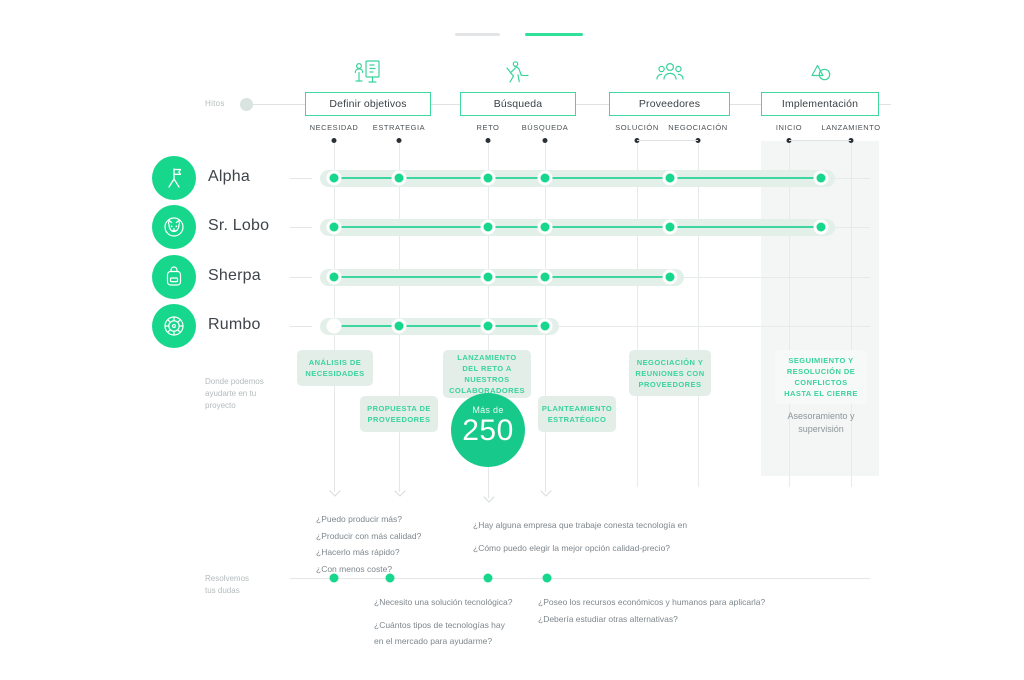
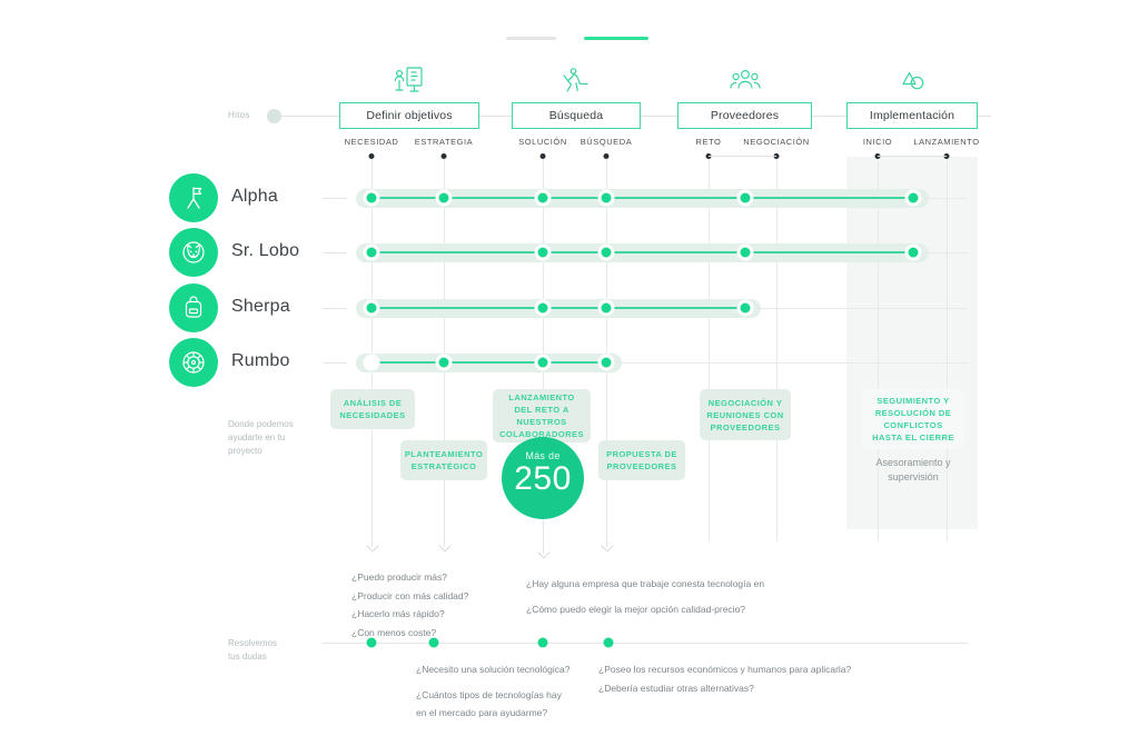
  Hitos
  Donde podemos
  ayudarte en tu
  proyecto
  Resolvemos
  tus dudas
  Definir objetivos
  Búsqueda
  Proveedores
  Implementación
  NECESIDAD
  ESTRATEGIA
- RETO
+ SOLUCIÓN
  BÚSQUEDA
- SOLUCIÓN
+ RETO
  NEGOCIACIÓN
  INICIO
  LANZAMIENTO
  Alpha
  Sr. Lobo
  Sherpa
  Rumbo
  ANÁLISIS DE NECESIDADES
- PROPUESTA DE PROVEEDORES
+ PLANTEAMIENTO ESTRATÉGICO
  LANZAMIENTO DEL RETO A NUESTROS COLABORADORES
- PLANTEAMIENTO ESTRATÉGICO
+ PROPUESTA DE PROVEEDORES
  NEGOCIACIÓN Y REUNIONES CON PROVEEDORES
  SEGUIMIENTO Y RESOLUCIÓN DE CONFLICTOS HASTA EL CIERRE
  ¿Puedo producir más?
  ¿Producir con más calidad?
  ¿Hacerlo más rápido?
  ¿Con menos coste?
  ¿Hay alguna empresa que trabaje conesta tecnología en
  ¿Cómo puedo elegir la mejor opción calidad-precio?
  ¿Necesito una solución tecnológica?
  ¿Cuántos tipos de tecnologías hay
  en el mercado para ayudarme?
  ¿Poseo los recursos económicos y humanos para aplicarla?
  ¿Debería estudiar otras alternativas?
  Más de
  250
  Asesoramiento y
  supervisión
